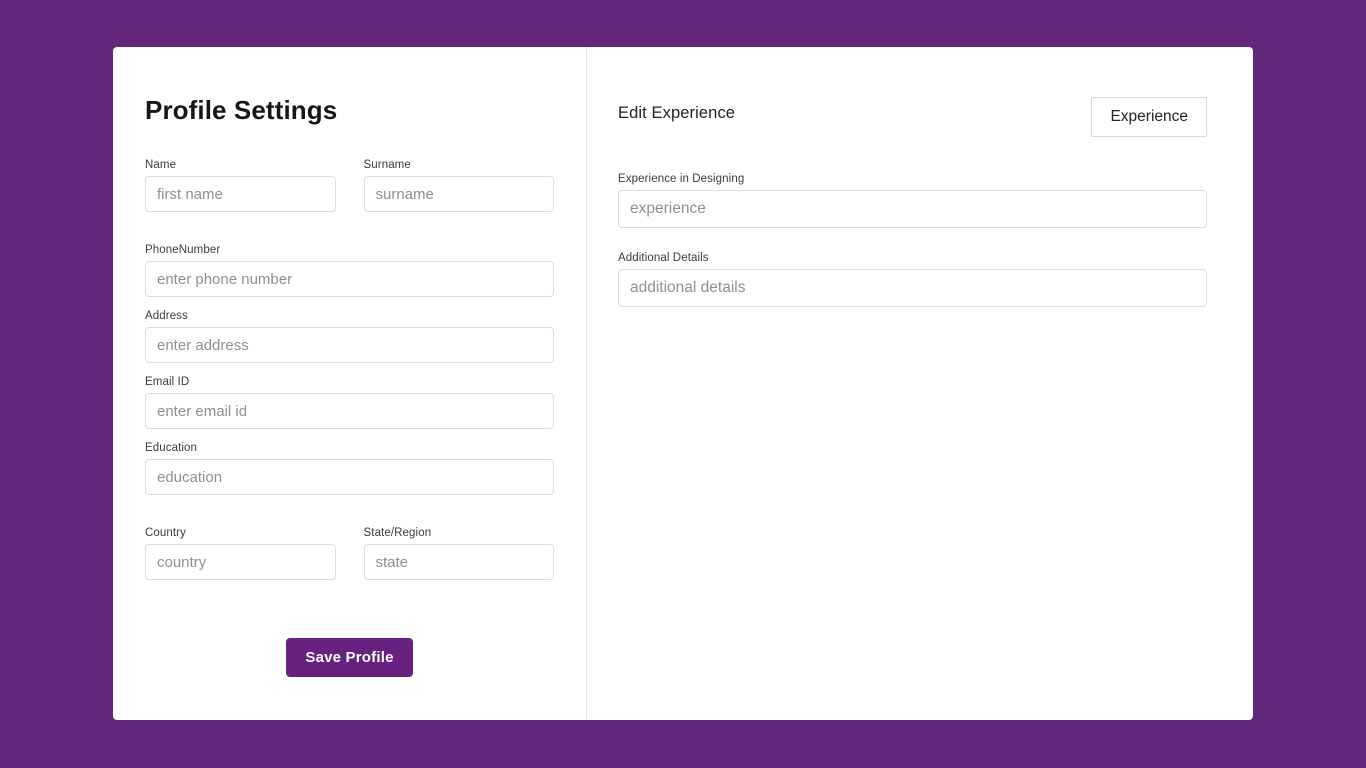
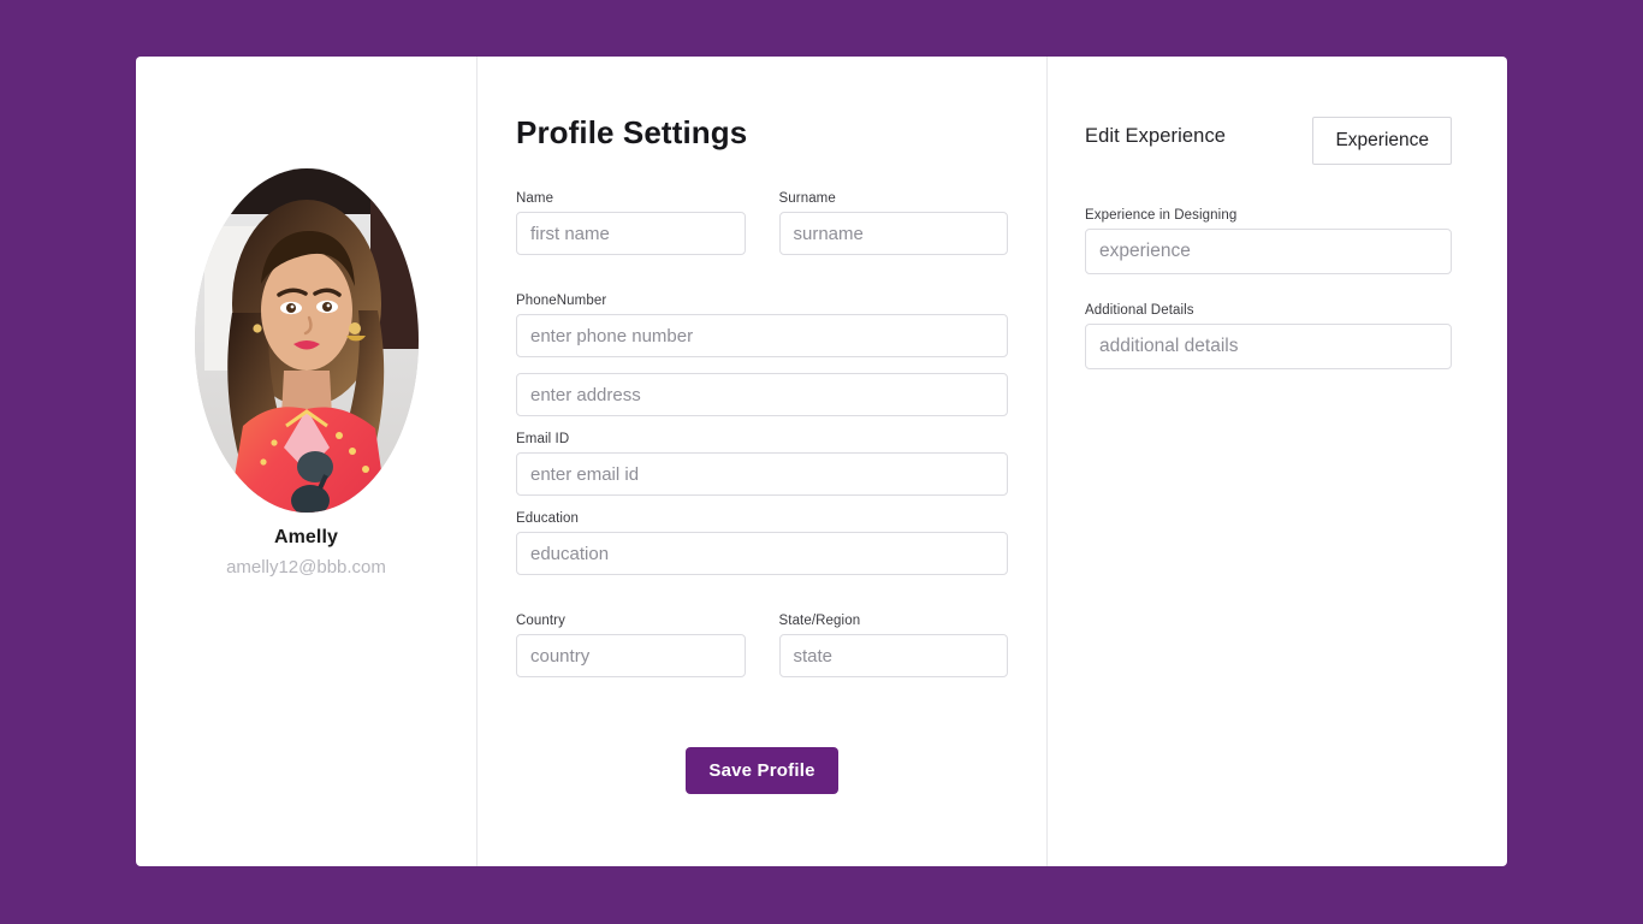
+ Amelly
+ amelly12@bbb.com
  Profile Settings
  Name
  first name
  Surname
  surname
  PhoneNumber
  enter phone number
- Address
  enter address
  Email ID
  enter email id
  Education
  education
  Country
  country
  State/Region
  state
  Save Profile
  Edit Experience
  Experience
  Experience in Designing
  experience
  Additional Details
  additional details
